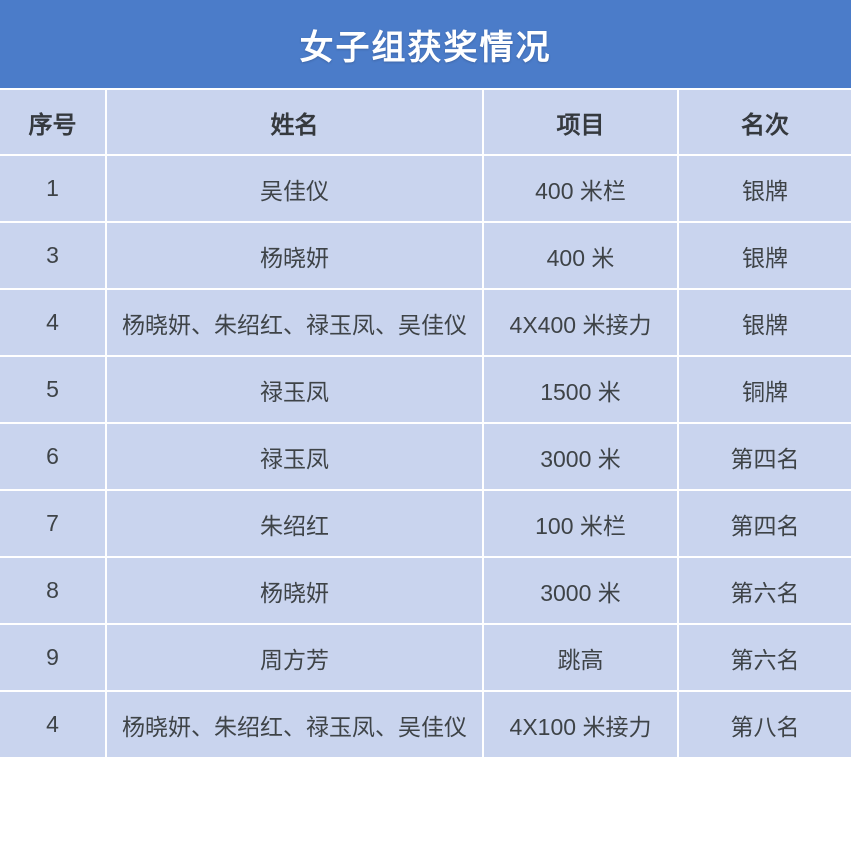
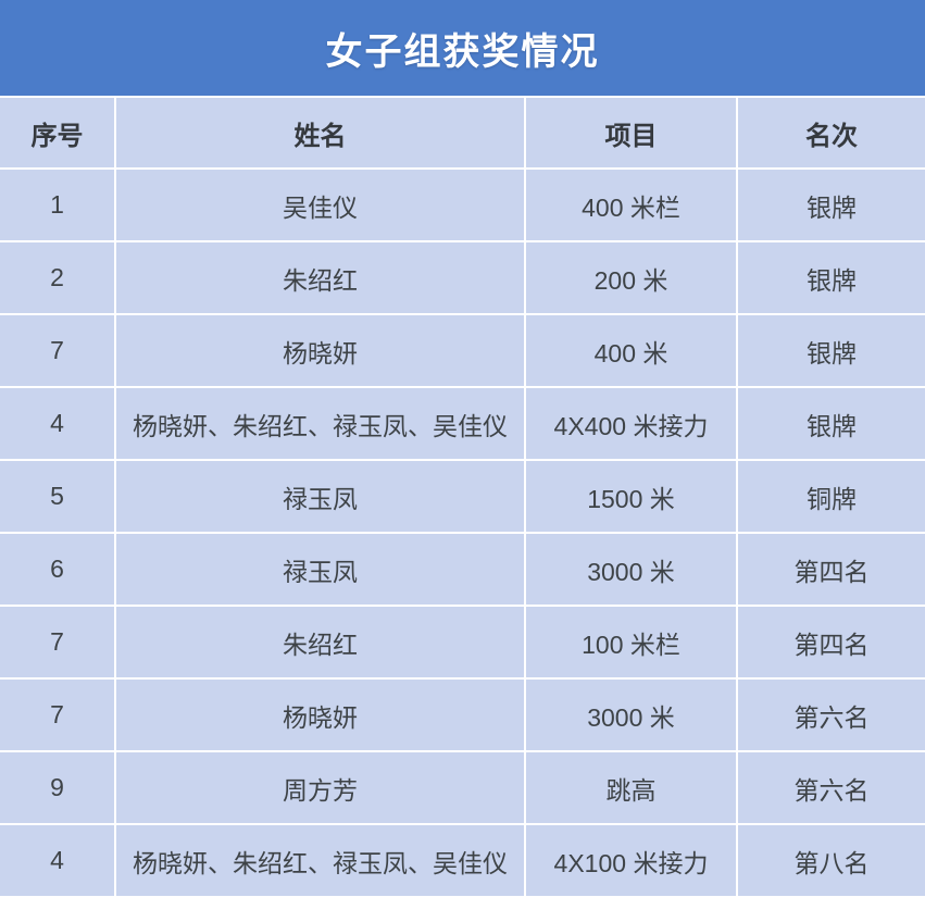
  女子组获奖情况
  序号	姓名	项目	名次
  1	吴佳仪	400 米栏	银牌
+ 2	朱绍红	200 米	银牌
- 3	杨晓妍	400 米	银牌
+ 7	杨晓妍	400 米	银牌
  4	杨晓妍、朱绍红、禄玉凤、吴佳仪	4X400 米接力	银牌
  5	禄玉凤	1500 米	铜牌
  6	禄玉凤	3000 米	第四名
  7	朱绍红	100 米栏	第四名
- 8	杨晓妍	3000 米	第六名
+ 7	杨晓妍	3000 米	第六名
  9	周方芳	跳高	第六名
  4	杨晓妍、朱绍红、禄玉凤、吴佳仪	4X100 米接力	第八名
